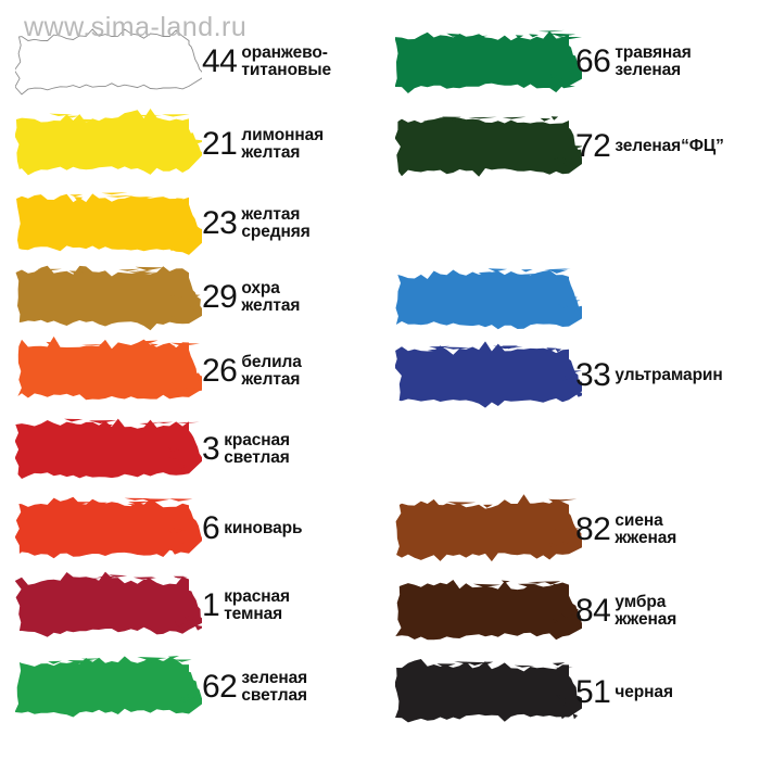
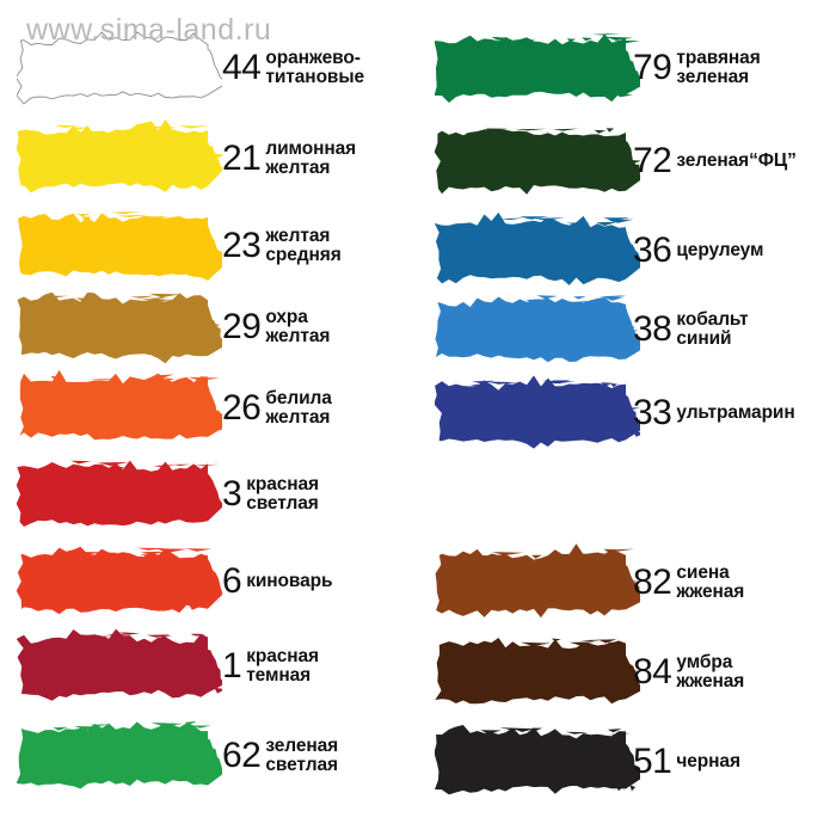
  www.sima-land.ru
  44
  оранжево-
  титановые
  21
  лимонная
  желтая
  23
  желтая
  средняя
  29
  охра
  желтая
  26
  белила
  желтая
  3
  красная
  светлая
  6
  киноварь
  1
  красная
  темная
  62
  зеленая
  светлая
- 66
+ 79
  травяная
  зеленая
  72
  зеленая“ФЦ”
+ 36
+ церулеум
+ 38
+ кобальт
+ синий
  33
  ультрамарин
  82
  сиена
  жженая
  84
  умбра
  жженая
  51
  черная
